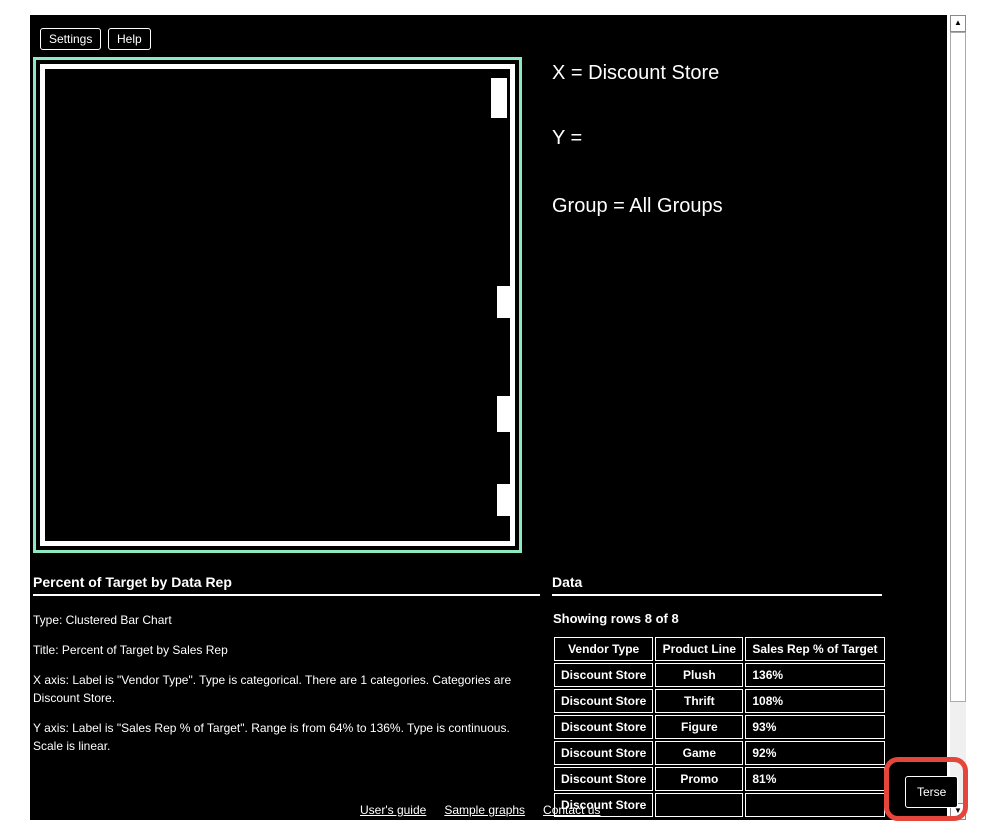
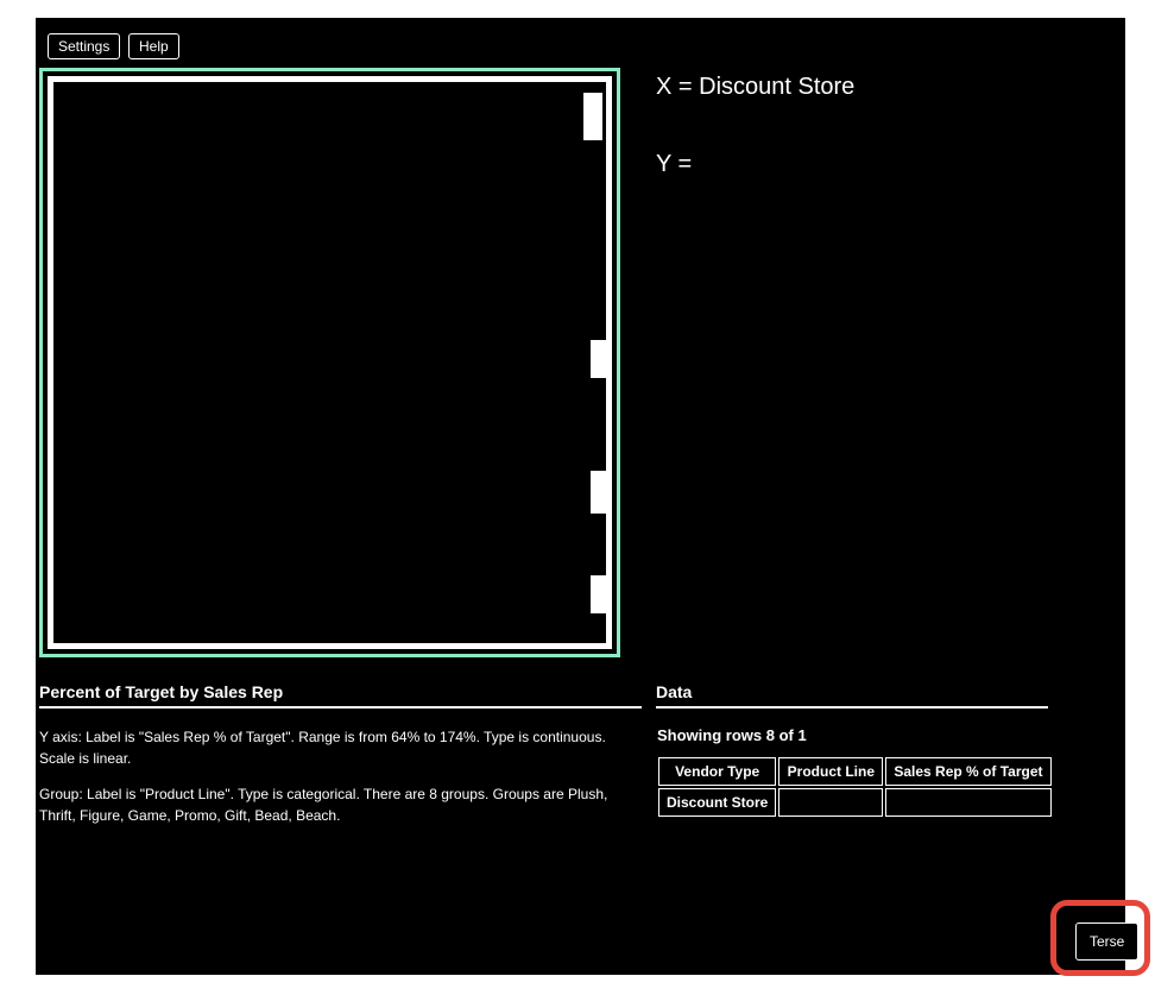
  Settings
  Help
  X = Discount Store
  Y =
- Group = All Groups
- Percent of Target by Data Rep
+ Percent of Target by Sales Rep
- Type: Clustered Bar Chart
- Title: Percent of Target by Sales Rep
- X axis: Label is "Vendor Type". Type is categorical. There are 1 categories. Categories are Discount Store.
- Y axis: Label is "Sales Rep % of Target". Range is from 64% to 136%. Type is continuous. Scale is linear.
+ Y axis: Label is "Sales Rep % of Target". Range is from 64% to 174%. Type is continuous. Scale is linear.
+ Group: Label is "Product Line". Type is categorical. There are 8 groups. Groups are Plush, Thrift, Figure, Game, Promo, Gift, Bead, Beach.
  Data
- Showing rows 8 of 8
+ Showing rows 8 of 1
  Vendor Type	Product Line	Sales Rep % of Target
- Discount Store	Plush	136%
- Discount Store	Thrift	108%
- Discount Store	Figure	93%
- Discount Store	Game	92%
- Discount Store	Promo	81%
  Discount Store
- User's guide Sample graphs Contact us
- ▲
- ▼
  Terse
